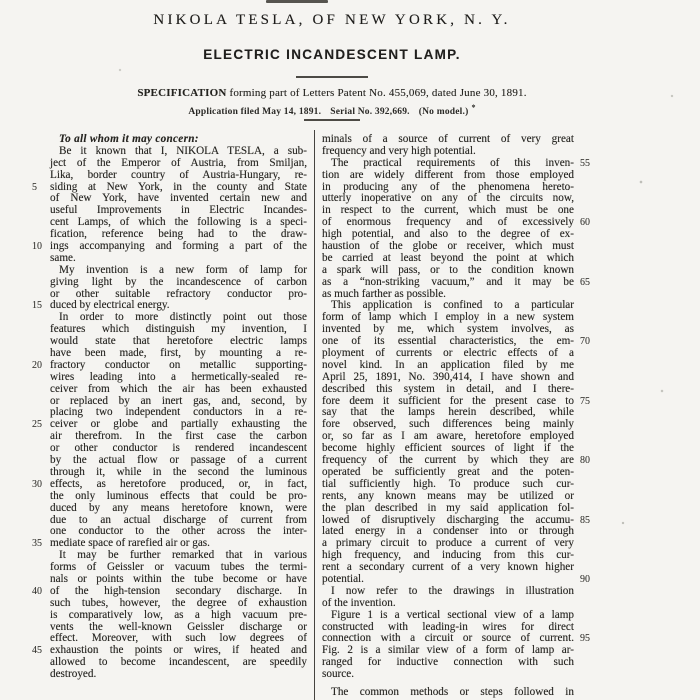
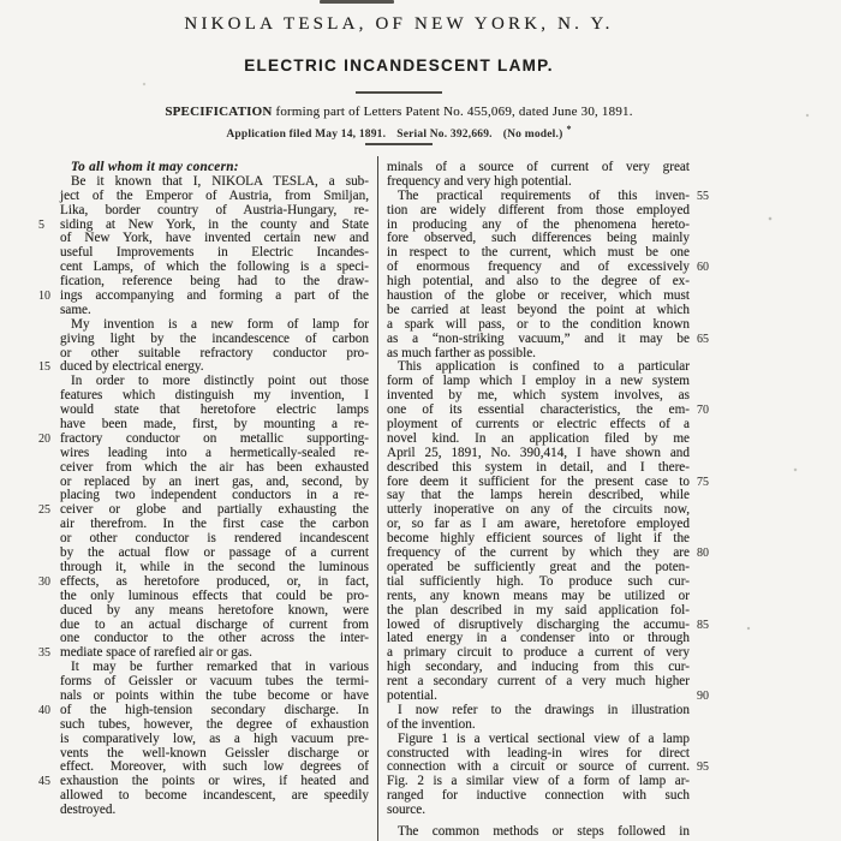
  NIKOLA TESLA, OF NEW YORK, N. Y.
  ELECTRIC INCANDESCENT LAMP.
  SPECIFICATION forming part of Letters Patent No. 455,069, dated June 30, 1891.
  Application filed May 14, 1891. Serial No. 392,669. (No model.) *
  To all whom it may concern:
  Be it known that I, NIKOLA TESLA, a sub-
  ject of the Emperor of Austria, from Smiljan,
  Lika, border country of Austria-Hungary, re-
  5
  siding at New York, in the county and State
  of New York, have invented certain new and
  useful Improvements in Electric Incandes-
  cent Lamps, of which the following is a speci-
  fication, reference being had to the draw-
  10
  ings accompanying and forming a part of the
  same.
  My invention is a new form of lamp for
  giving light by the incandescence of carbon
  or other suitable refractory conductor pro-
  15
  duced by electrical energy.
  In order to more distinctly point out those
  features which distinguish my invention, I
  would state that heretofore electric lamps
  have been made, first, by mounting a re-
  20
  fractory conductor on metallic supporting-
  wires leading into a hermetically-sealed re-
  ceiver from which the air has been exhausted
  or replaced by an inert gas, and, second, by
  placing two independent conductors in a re-
  25
  ceiver or globe and partially exhausting the
  air therefrom. In the first case the carbon
  or other conductor is rendered incandescent
  by the actual flow or passage of a current
  through it, while in the second the luminous
  30
  effects, as heretofore produced, or, in fact,
  the only luminous effects that could be pro-
  duced by any means heretofore known, were
  due to an actual discharge of current from
  one conductor to the other across the inter-
  35
  mediate space of rarefied air or gas.
  It may be further remarked that in various
  forms of Geissler or vacuum tubes the termi-
  nals or points within the tube become or have
  40
  of the high-tension secondary discharge. In
  such tubes, however, the degree of exhaustion
  is comparatively low, as a high vacuum pre-
  vents the well-known Geissler discharge or
  effect. Moreover, with such low degrees of
  45
  exhaustion the points or wires, if heated and
  allowed to become incandescent, are speedily
  destroyed.
  minals of a source of current of very great
  frequency and very high potential.
  55
  The practical requirements of this inven-
  tion are widely different from those employed
  in producing any of the phenomena hereto-
- utterly inoperative on any of the circuits now,
+ fore observed, such differences being mainly
  in respect to the current, which must be one
  60
  of enormous frequency and of excessively
  high potential, and also to the degree of ex-
  haustion of the globe or receiver, which must
  be carried at least beyond the point at which
  a spark will pass, or to the condition known
  65
  as a “non-striking vacuum,” and it may be
  as much farther as possible.
  This application is confined to a particular
  form of lamp which I employ in a new system
  invented by me, which system involves, as
  70
  one of its essential characteristics, the em-
  ployment of currents or electric effects of a
  novel kind. In an application filed by me
  April 25, 1891, No. 390,414, I have shown and
  described this system in detail, and I there-
  75
  fore deem it sufficient for the present case to
  say that the lamps herein described, while
- fore observed, such differences being mainly
+ utterly inoperative on any of the circuits now,
  or, so far as I am aware, heretofore employed
  become highly efficient sources of light if the
  80
  frequency of the current by which they are
  operated be sufficiently great and the poten-
  tial sufficiently high. To produce such cur-
  rents, any known means may be utilized or
  the plan described in my said application fol-
  85
  lowed of disruptively discharging the accumu-
  lated energy in a condenser into or through
  a primary circuit to produce a current of very
- high frequency, and inducing from this cur-
+ high secondary, and inducing from this cur-
- rent a secondary current of a very known higher
+ rent a secondary current of a very much higher
  90
  potential.
  I now refer to the drawings in illustration
  of the invention.
  Figure 1 is a vertical sectional view of a lamp
  constructed with leading-in wires for direct
  95
  connection with a circuit or source of current.
  Fig. 2 is a similar view of a form of lamp ar-
  ranged for inductive connection with such
  source.
  The common methods or steps followed in
